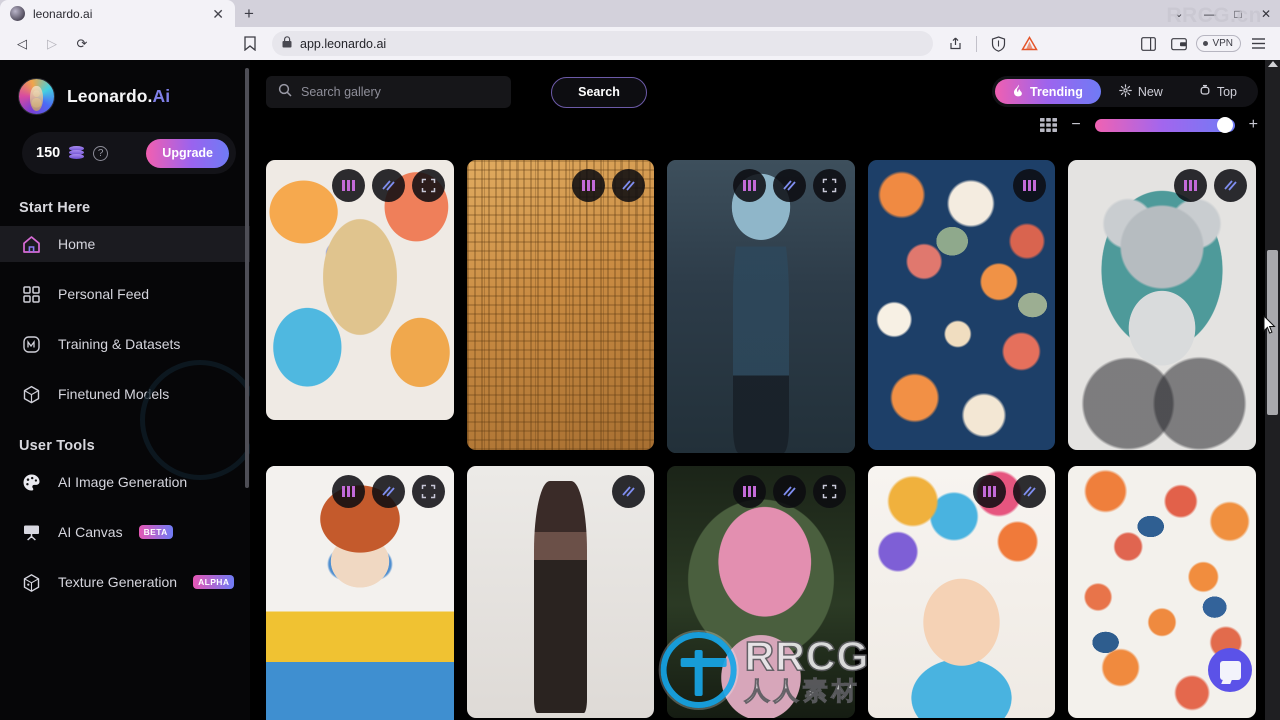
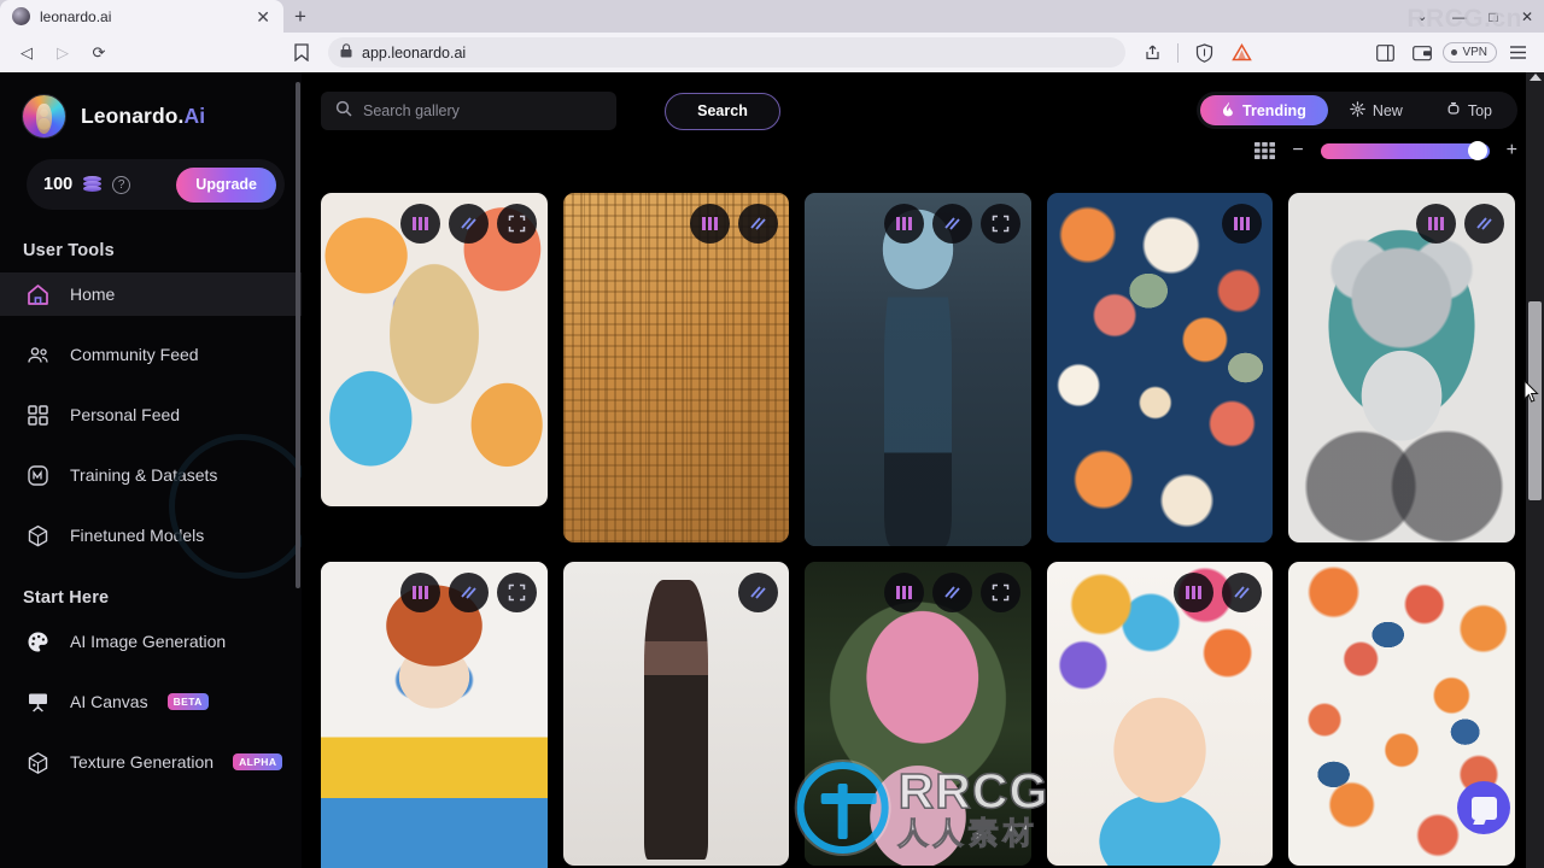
  leonardo.ai
  ✕
  +
  ⌄
  —
  □
  ✕
  ◁
  ▷
  ⟳
  app.leonardo.ai
  VPN
  RRCG.cn
  Leonardo.Ai
- 150
+ 100
  ?
  Upgrade
- Start Here
+ User Tools
  Home
+ Community Feed
  Personal Feed
  Training & Datasets
  Finetuned Models
- User Tools
+ Start Here
  AI Image Generation
  AI Canvas
  BETA
  Texture Generation
  ALPHA
  Search gallery
  Search
  Trending
  New
  Top
  −
  +
  RRCG
  人人素材
